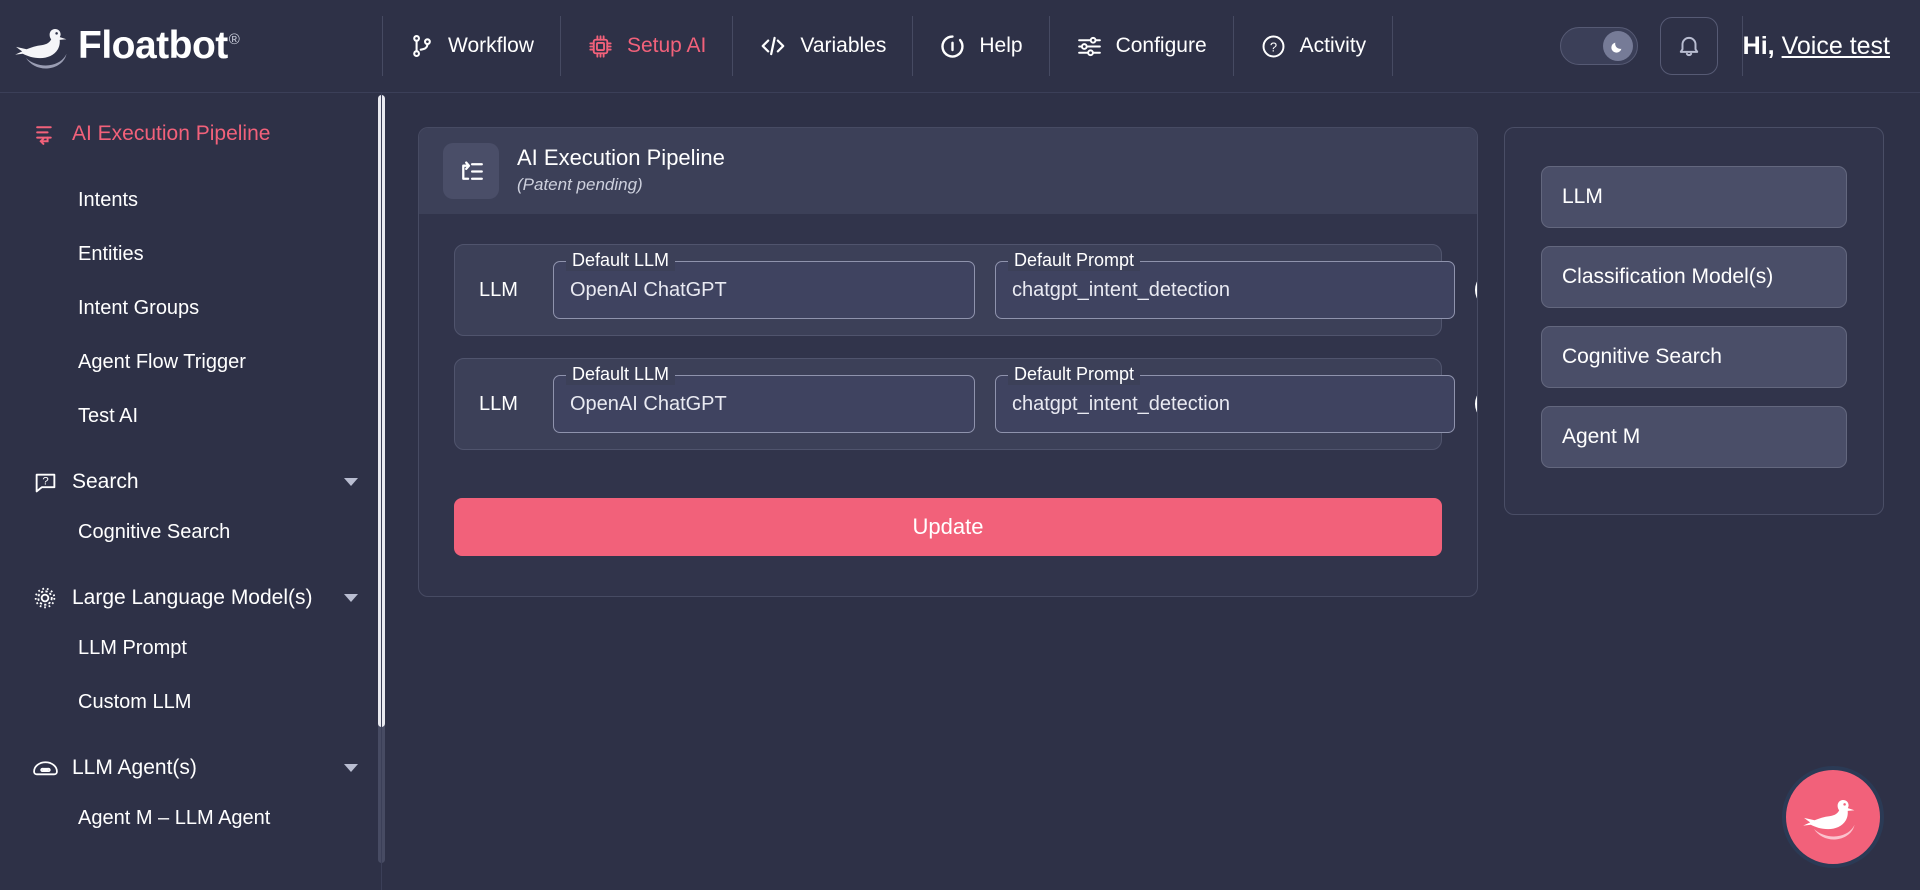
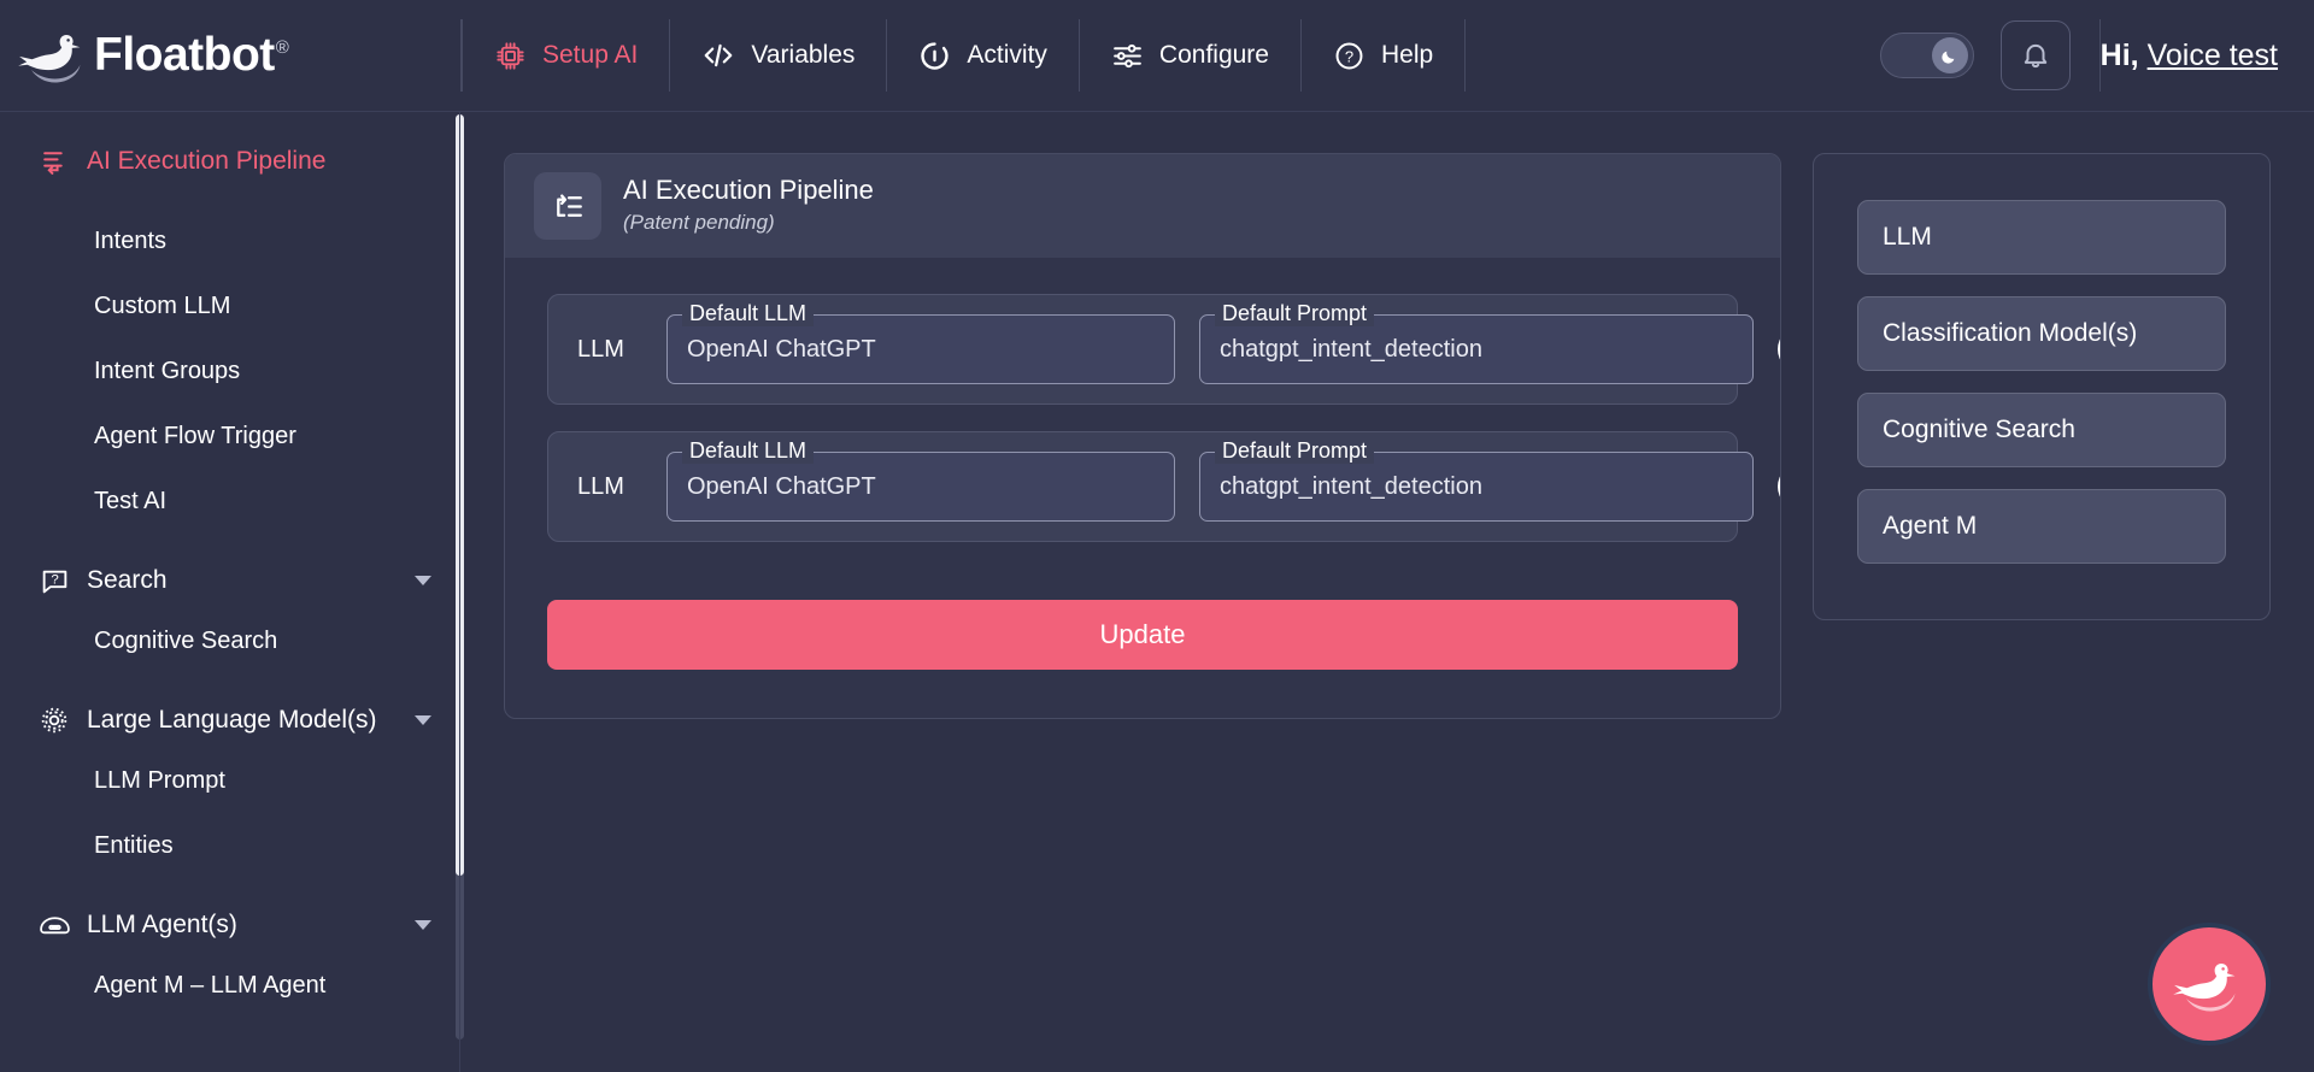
  Floatbot®
  AI Execution Pipeline
  Intents
- Entities
+ Custom LLM
  Intent Groups
  Agent Flow Trigger
  Test AI
  ?
  Search
  Cognitive Search
  Large Language Model(s)
  LLM Prompt
- Custom LLM
+ Entities
  LLM Agent(s)
  Agent M – LLM Agent
- Workflow
  Setup AI
  Variables
- Help
+ Activity
  Configure
  ?
- Activity
+ Help
  Hi,
  Voice test
  AI Execution Pipeline
  (Patent pending)
  LLM
  Default LLM
  OpenAI ChatGPT
  Default Prompt
  chatgpt_intent_detection
  LLM
  Default LLM
  OpenAI ChatGPT
  Default Prompt
  chatgpt_intent_detection
  Update
  LLM
  Classification Model(s)
  Cognitive Search
  Agent M
